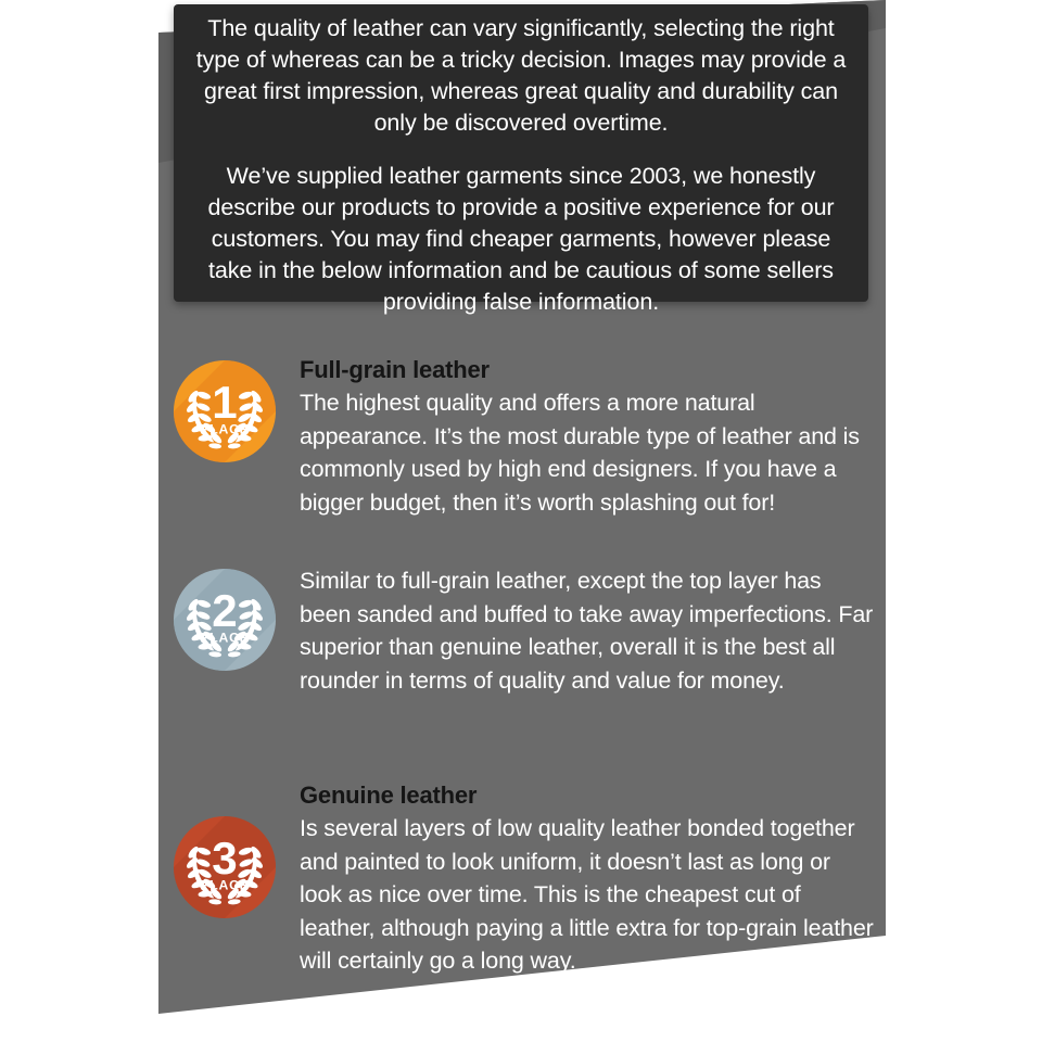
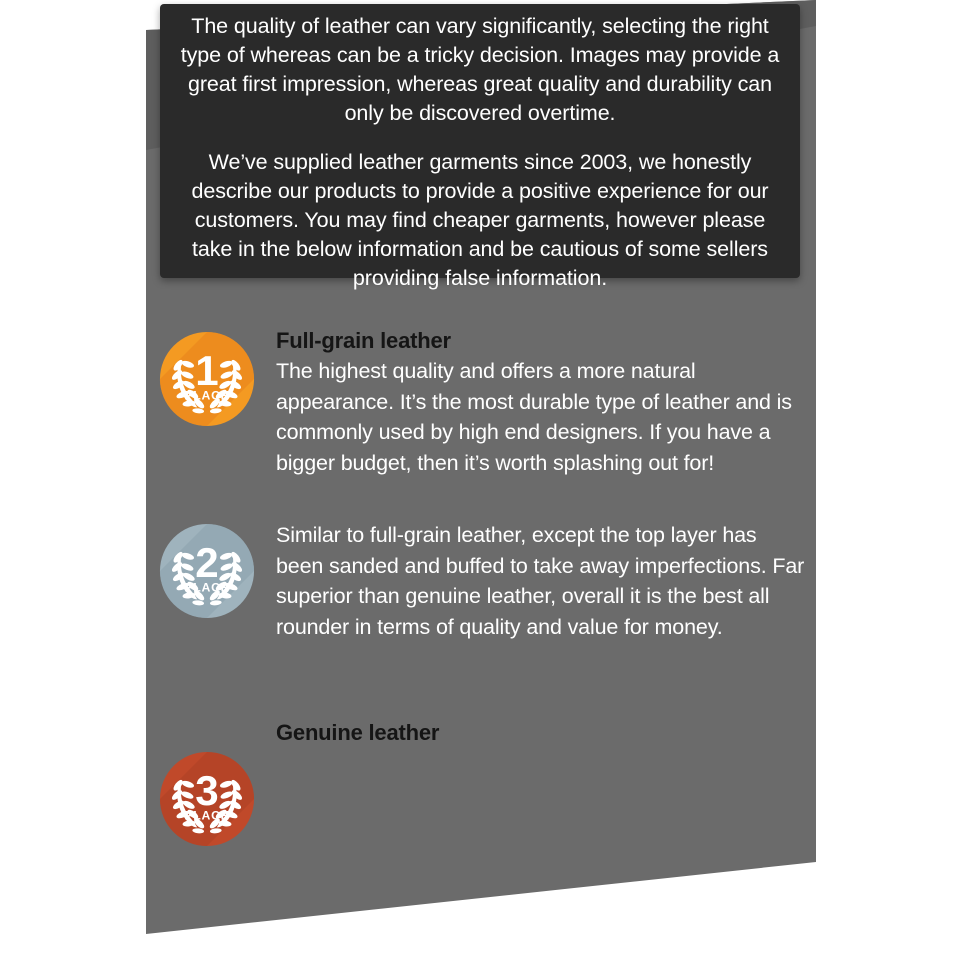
  The quality of leather can vary significantly, selecting the right type of whereas can be a tricky decision. Images may provide a great first impression, whereas great quality and durability can only be discovered overtime.
  We’ve supplied leather garments since 2003, we honestly describe our products to provide a positive experience for our customers. You may find cheaper garments, however please take in the below information and be cautious of some sellers providing false information.
  1
  PLACE
  Full-grain leather
  The highest quality and offers a more natural appearance. It’s the most durable type of leather and is commonly used by high end designers. If you have a bigger budget, then it’s worth splashing out for!
  2
  PLACE
  Similar to full-grain leather, except the top layer has been sanded and buffed to take away imperfections. Far superior than genuine leather, overall it is the best all rounder in terms of quality and value for money.
  3
  PLACE
  Genuine leather
- Is several layers of low quality leather bonded together and painted to look uniform, it doesn’t last as long or look as nice over time. This is the cheapest cut of leather, although paying a little extra for top-grain leather will certainly go a long way.
